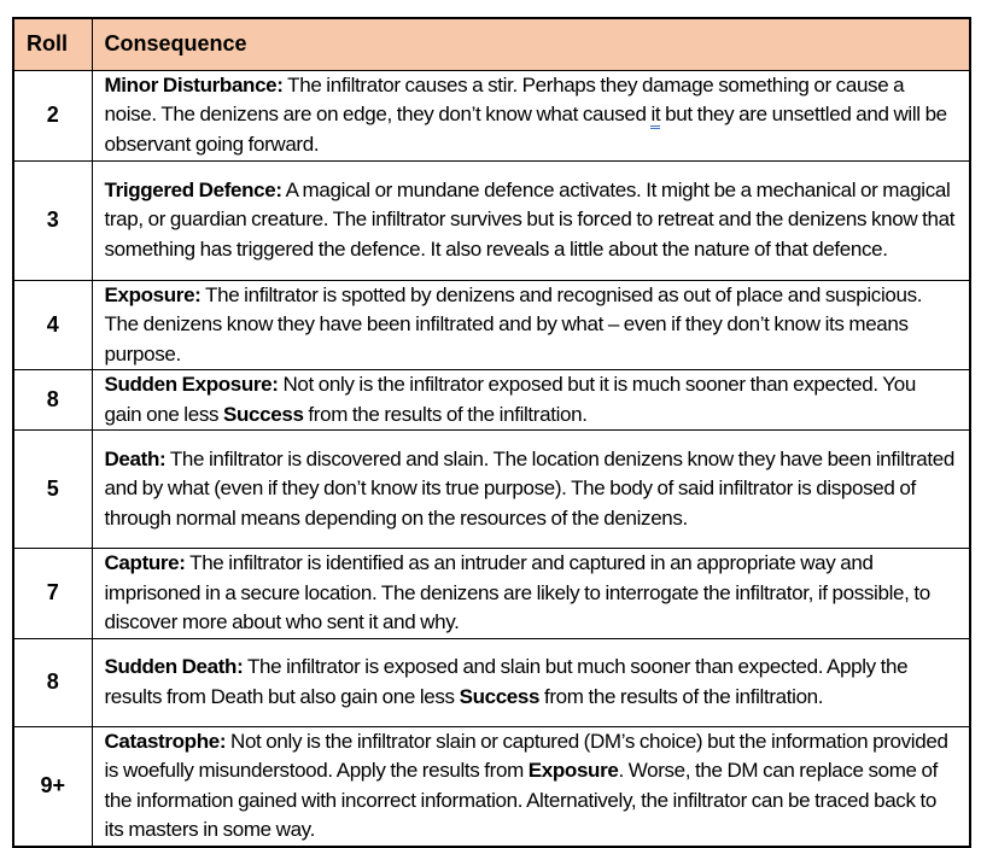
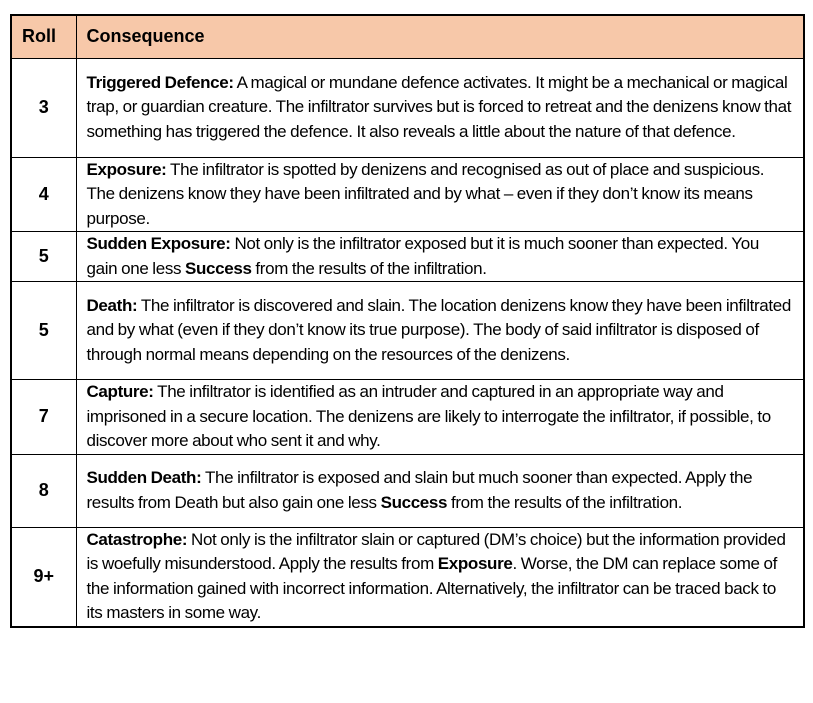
  Roll	Consequence
- 2	Minor Disturbance: The infiltrator causes a stir. Perhaps they damage something or cause a noise. The denizens are on edge, they don’t know what caused it but they are unsettled and will be observant going forward.
  3	Triggered Defence: A magical or mundane defence activates. It might be a mechanical or magical trap, or guardian creature. The infiltrator survives but is forced to retreat and the denizens know that something has triggered the defence. It also reveals a little about the nature of that defence.
  4	Exposure: The infiltrator is spotted by denizens and recognised as out of place and suspicious. The denizens know they have been infiltrated and by what – even if they don’t know its means purpose.
- 8	Sudden Exposure: Not only is the infiltrator exposed but it is much sooner than expected. You gain one less Success from the results of the infiltration.
+ 5	Sudden Exposure: Not only is the infiltrator exposed but it is much sooner than expected. You gain one less Success from the results of the infiltration.
  5	Death: The infiltrator is discovered and slain. The location denizens know they have been infiltrated and by what (even if they don’t know its true purpose). The body of said infiltrator is disposed of through normal means depending on the resources of the denizens.
  7	Capture: The infiltrator is identified as an intruder and captured in an appropriate way and imprisoned in a secure location. The denizens are likely to interrogate the infiltrator, if possible, to discover more about who sent it and why.
  8	Sudden Death: The infiltrator is exposed and slain but much sooner than expected. Apply the results from Death but also gain one less Success from the results of the infiltration.
  9+	Catastrophe: Not only is the infiltrator slain or captured (DM’s choice) but the information provided is woefully misunderstood. Apply the results from Exposure. Worse, the DM can replace some of the information gained with incorrect information. Alternatively, the infiltrator can be traced back to its masters in some way.
